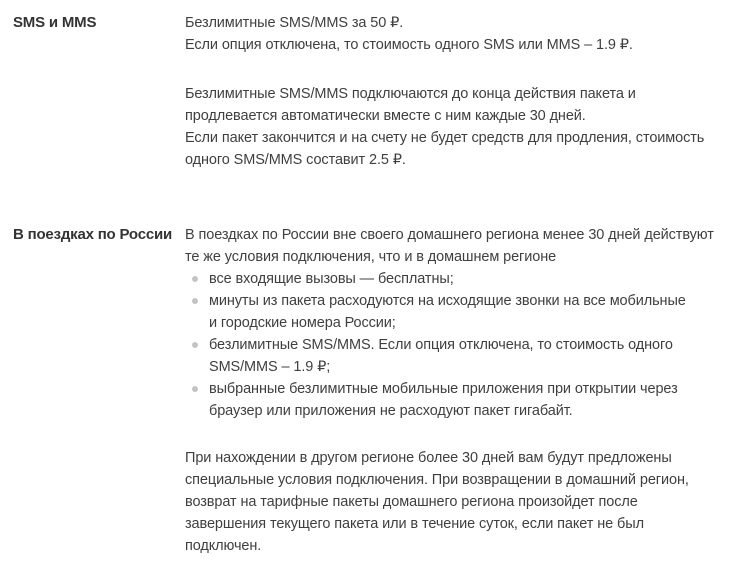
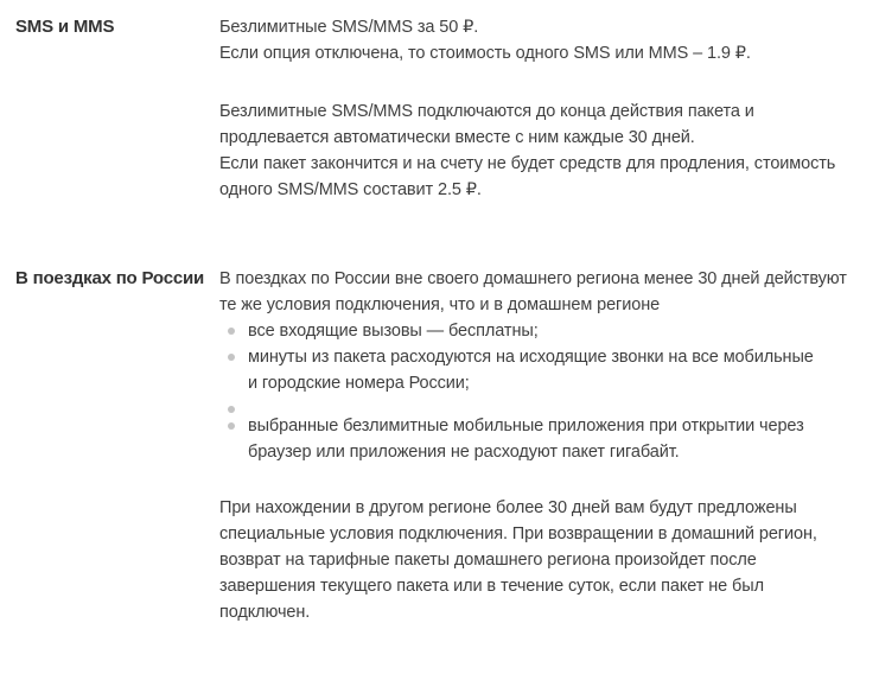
  SMS и MMS
  Безлимитные SMS/MMS за 50 ₽.
  Если опция отключена, то стоимость одного SMS или MMS – 1.9 ₽.
  Безлимитные SMS/MMS подключаются до конца действия пакета и
  продлевается автоматически вместе с ним каждые 30 дней.
  Если пакет закончится и на счету не будет средств для продления, стоимость
  одного SMS/MMS составит 2.5 ₽.
  В поездках по России
  В поездках по России вне своего домашнего региона менее 30 дней действуют
  те же условия подключения, что и в домашнем регионе
  все входящие вызовы — бесплатны;
  минуты из пакета расходуются на исходящие звонки на все мобильные
  и городские номера России;
- безлимитные SMS/MMS. Если опция отключена, то стоимость одного
- SMS/MMS – 1.9 ₽;
  выбранные безлимитные мобильные приложения при открытии через
  браузер или приложения не расходуют пакет гигабайт.
  При нахождении в другом регионе более 30 дней вам будут предложены
  специальные условия подключения. При возвращении в домашний регион,
  возврат на тарифные пакеты домашнего региона произойдет после
  завершения текущего пакета или в течение суток, если пакет не был
  подключен.
